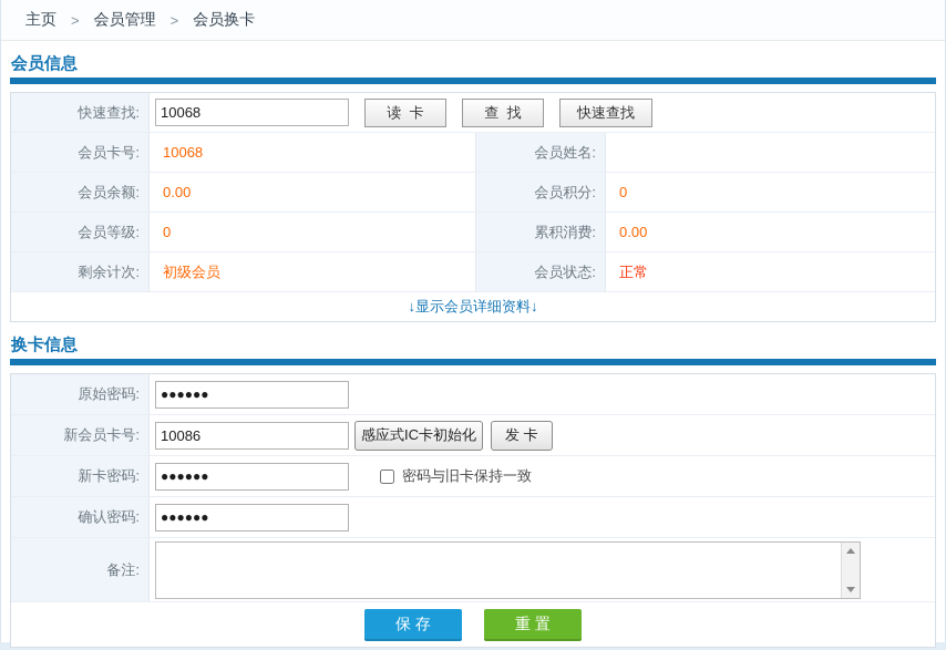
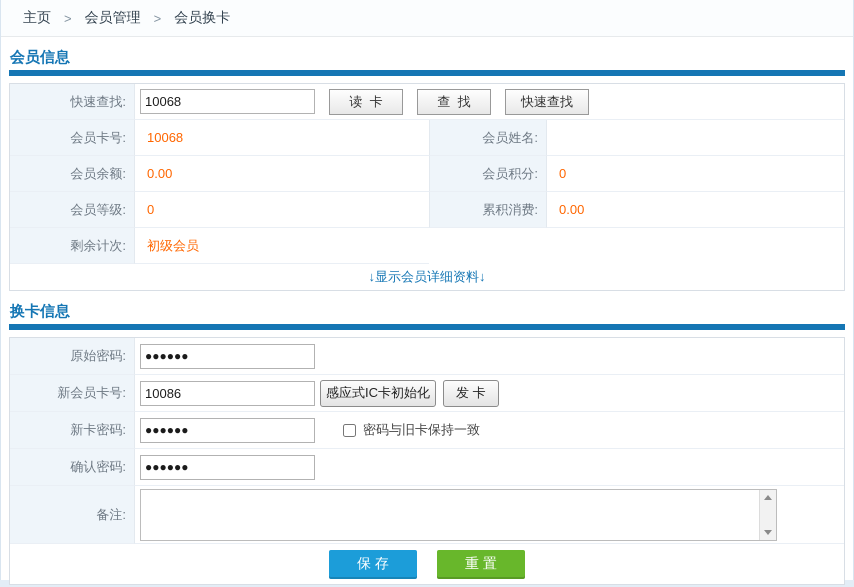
  主页
  >
  会员管理
  >
  会员换卡
  会员信息
  快速查找:
  10068
  读 卡
  查 找
  快速查找
  会员卡号:
  10068
  会员姓名:
  会员余额:
  0.00
  会员积分:
  0
  会员等级:
  0
  累积消费:
  0.00
  剩余计次:
  初级会员
- 会员状态:
- 正常
  ↓显示会员详细资料↓
  换卡信息
  原始密码:
  ●●●●●●
  新会员卡号:
  10086
  感应式IC卡初始化
  发 卡
  新卡密码:
  ●●●●●●
  密码与旧卡保持一致
  确认密码:
  ●●●●●●
  备注:
  保 存
  重 置
